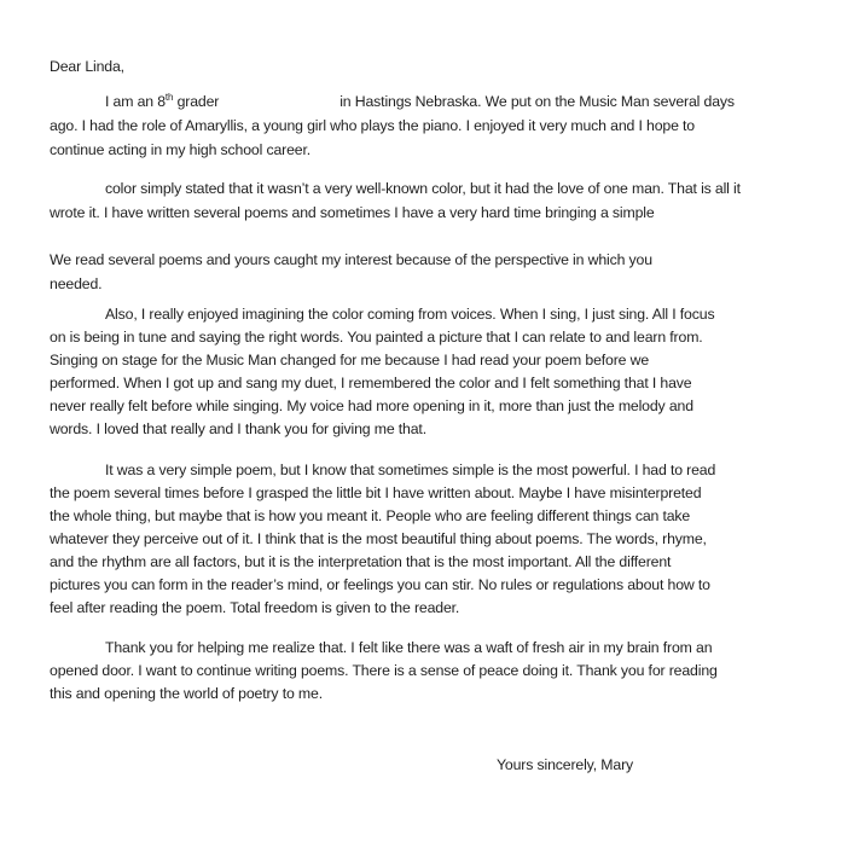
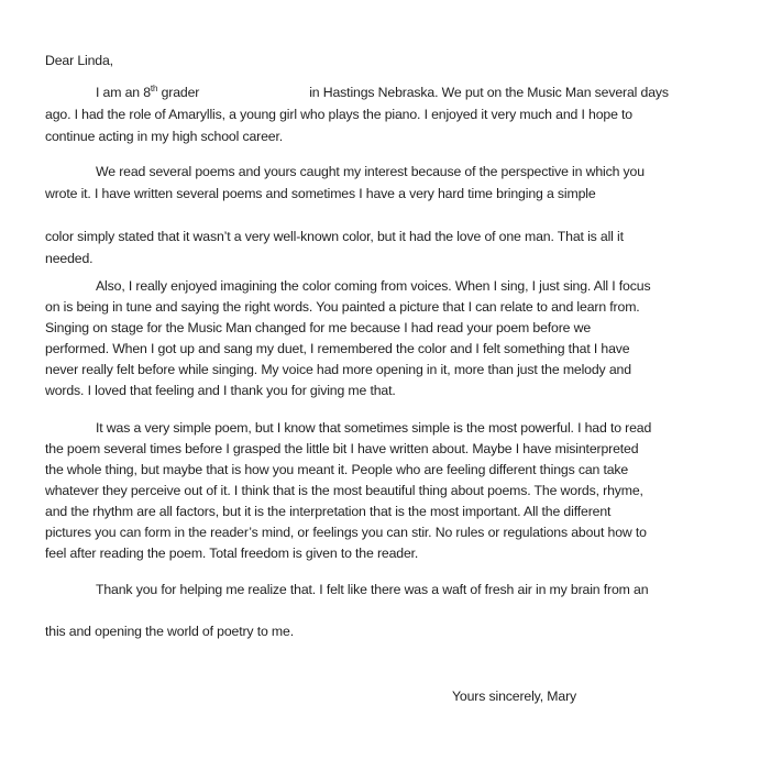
  Dear Linda,
  I am an 8th grader in Hastings Nebraska. We put on the Music Man several days
  ago. I had the role of Amaryllis, a young girl who plays the piano. I enjoyed it very much and I hope to
  continue acting in my high school career.
- color simply stated that it wasn’t a very well-known color, but it had the love of one man. That is all it
+ We read several poems and yours caught my interest because of the perspective in which you
  wrote it. I have written several poems and sometimes I have a very hard time bringing a simple
- We read several poems and yours caught my interest because of the perspective in which you
+ color simply stated that it wasn’t a very well-known color, but it had the love of one man. That is all it
  needed.
  Also, I really enjoyed imagining the color coming from voices. When I sing, I just sing. All I focus
  on is being in tune and saying the right words. You painted a picture that I can relate to and learn from.
  Singing on stage for the Music Man changed for me because I had read your poem before we
  performed. When I got up and sang my duet, I remembered the color and I felt something that I have
  never really felt before while singing. My voice had more opening in it, more than just the melody and
- words. I loved that really and I thank you for giving me that.
+ words. I loved that feeling and I thank you for giving me that.
  It was a very simple poem, but I know that sometimes simple is the most powerful. I had to read
  the poem several times before I grasped the little bit I have written about. Maybe I have misinterpreted
  the whole thing, but maybe that is how you meant it. People who are feeling different things can take
  whatever they perceive out of it. I think that is the most beautiful thing about poems. The words, rhyme,
  and the rhythm are all factors, but it is the interpretation that is the most important. All the different
  pictures you can form in the reader’s mind, or feelings you can stir. No rules or regulations about how to
  feel after reading the poem. Total freedom is given to the reader.
  Thank you for helping me realize that. I felt like there was a waft of fresh air in my brain from an
- opened door. I want to continue writing poems. There is a sense of peace doing it. Thank you for reading
  this and opening the world of poetry to me.
  Yours sincerely, Mary
